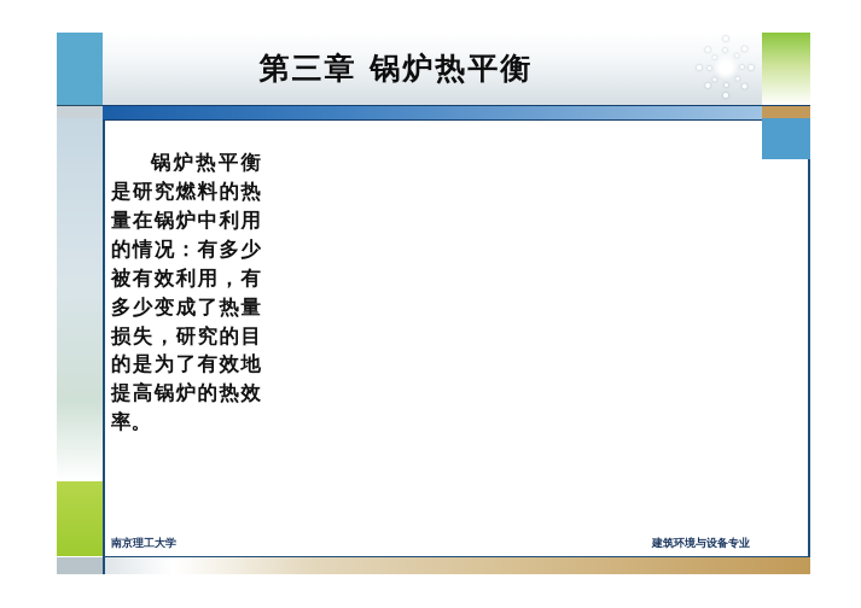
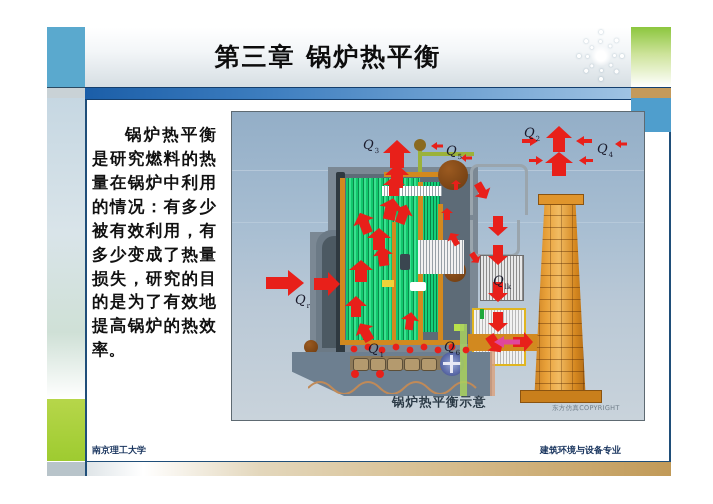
  第三章 锅炉热平衡
  锅炉热平衡是研究燃料的热量在锅炉中利用的情况：有多少被有效利用，有多少变成了热量损失，研究的目的是为了有效地提高锅炉的热效率。
+ Q 3
+ Q 5
+ Q 2
+ Q 4
+ Q r
+ Q 1
+ Q lk
+ Q 6
+ 锅炉热平衡示意
+ 东方仿真COPYRIGHT
  南京理工大学
  建筑环境与设备专业
